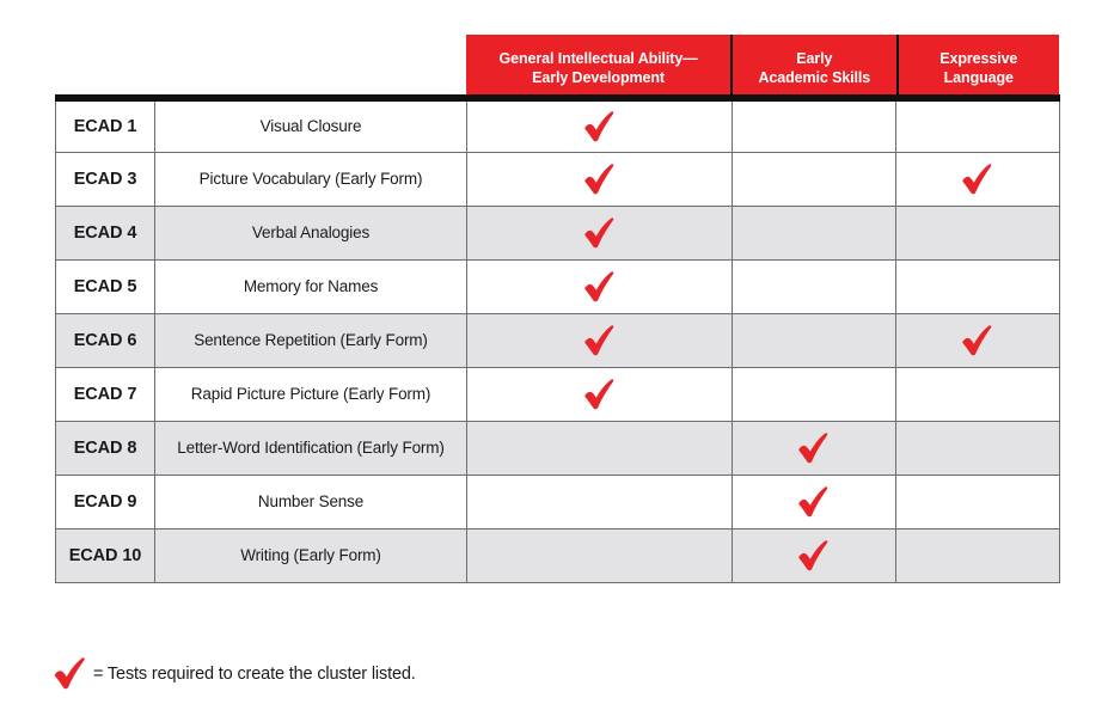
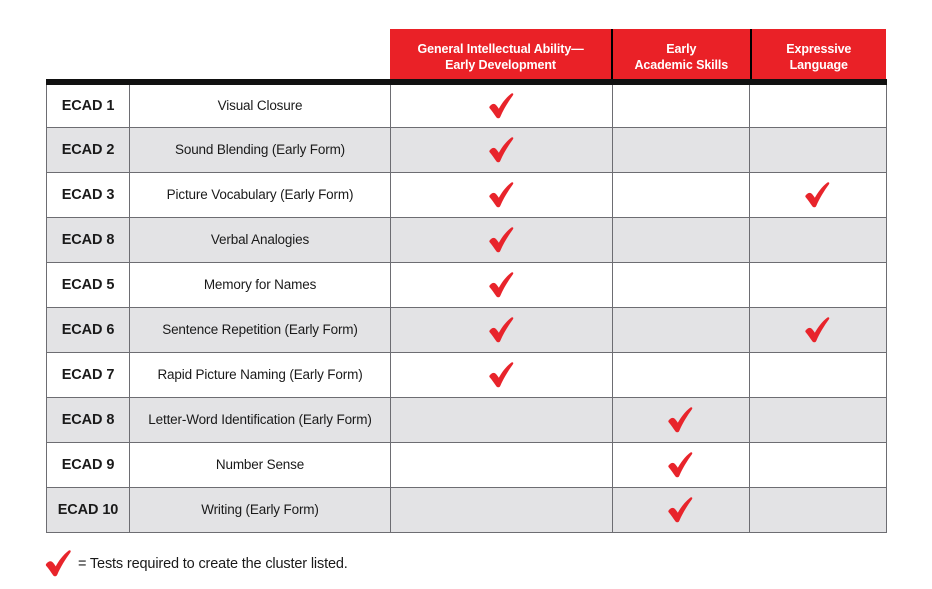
  General Intellectual Ability—
  Early Development
  Early
  Academic Skills
  Expressive
  Language
  ECAD 1	Visual Closure
+ ECAD 2	Sound Blending (Early Form)
  ECAD 3	Picture Vocabulary (Early Form)
- ECAD 4	Verbal Analogies
+ ECAD 8	Verbal Analogies
  ECAD 5	Memory for Names
  ECAD 6	Sentence Repetition (Early Form)
- ECAD 7	Rapid Picture Picture (Early Form)
+ ECAD 7	Rapid Picture Naming (Early Form)
  ECAD 8	Letter-Word Identification (Early Form)
  ECAD 9	Number Sense
  ECAD 10	Writing (Early Form)
  = Tests required to create the cluster listed.
